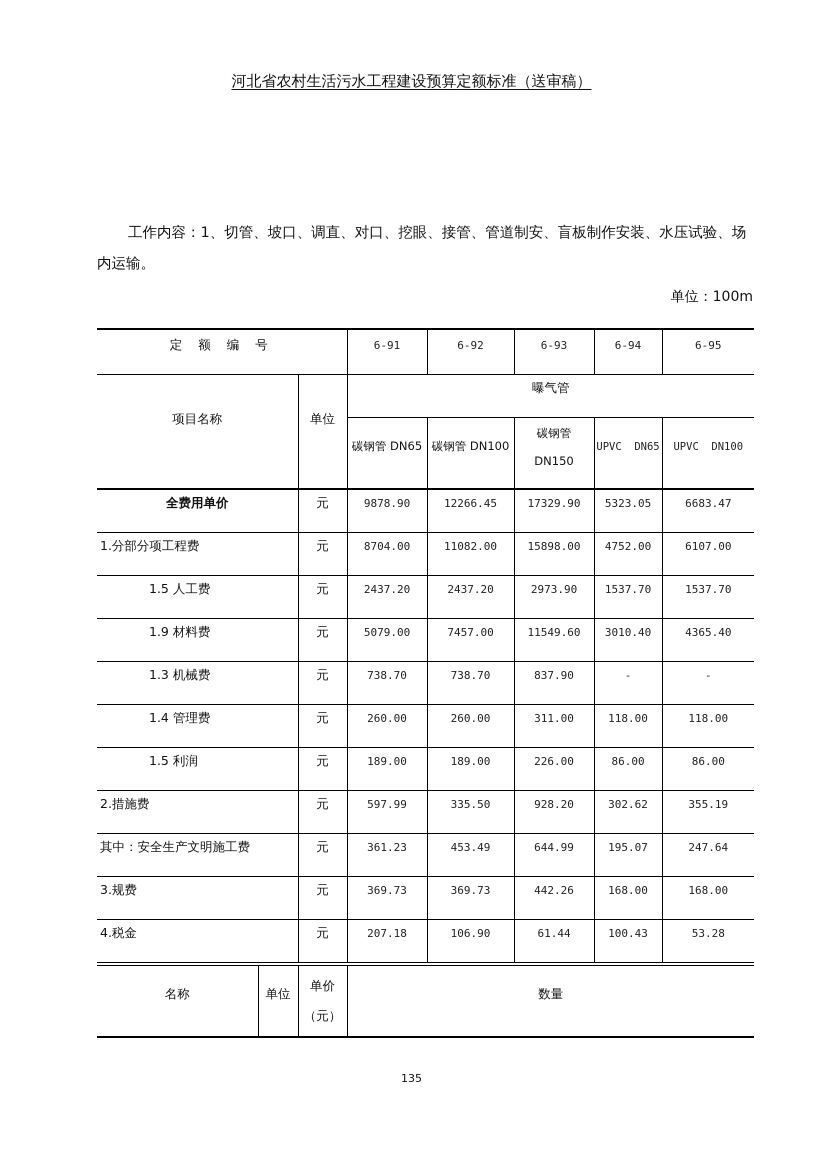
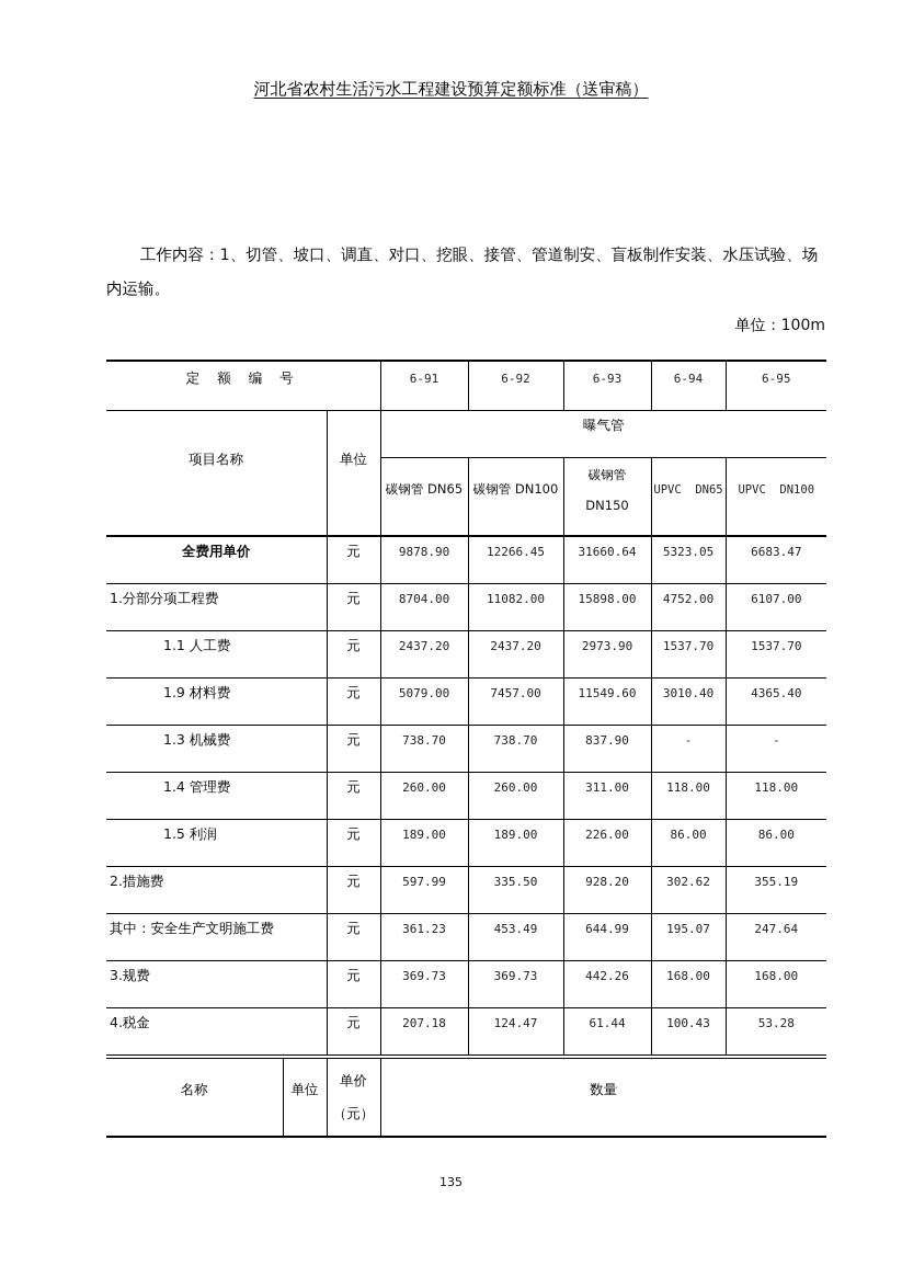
  河北省农村生活污水工程建设预算定额标准（送审稿）
  工作内容：1、切管、坡口、调直、对口、挖眼、接管、管道制安、盲板制作安装、水压试验、场内运输。
  单位：100m
  定 额 编 号	6-91	6-92	6-93	6-94	6-95
  项目名称	单位	曝气管
  碳钢管 DN65	碳钢管 DN100	碳钢管 DN150	UPVC DN65	UPVC DN100
- 全费用单价	元	9878.90	12266.45	17329.90	5323.05	6683.47
+ 全费用单价	元	9878.90	12266.45	31660.64	5323.05	6683.47
  1.分部分项工程费	元	8704.00	11082.00	15898.00	4752.00	6107.00
- 1.5 人工费	元	2437.20	2437.20	2973.90	1537.70	1537.70
+ 1.1 人工费	元	2437.20	2437.20	2973.90	1537.70	1537.70
  1.9 材料费	元	5079.00	7457.00	11549.60	3010.40	4365.40
  1.3 机械费	元	738.70	738.70	837.90	-	-
  1.4 管理费	元	260.00	260.00	311.00	118.00	118.00
  1.5 利润	元	189.00	189.00	226.00	86.00	86.00
  2.措施费	元	597.99	335.50	928.20	302.62	355.19
  其中：安全生产文明施工费	元	361.23	453.49	644.99	195.07	247.64
  3.规费	元	369.73	369.73	442.26	168.00	168.00
- 4.税金	元	207.18	106.90	61.44	100.43	53.28
+ 4.税金	元	207.18	124.47	61.44	100.43	53.28
  名称	单位	单价 （元）	数量
  135
